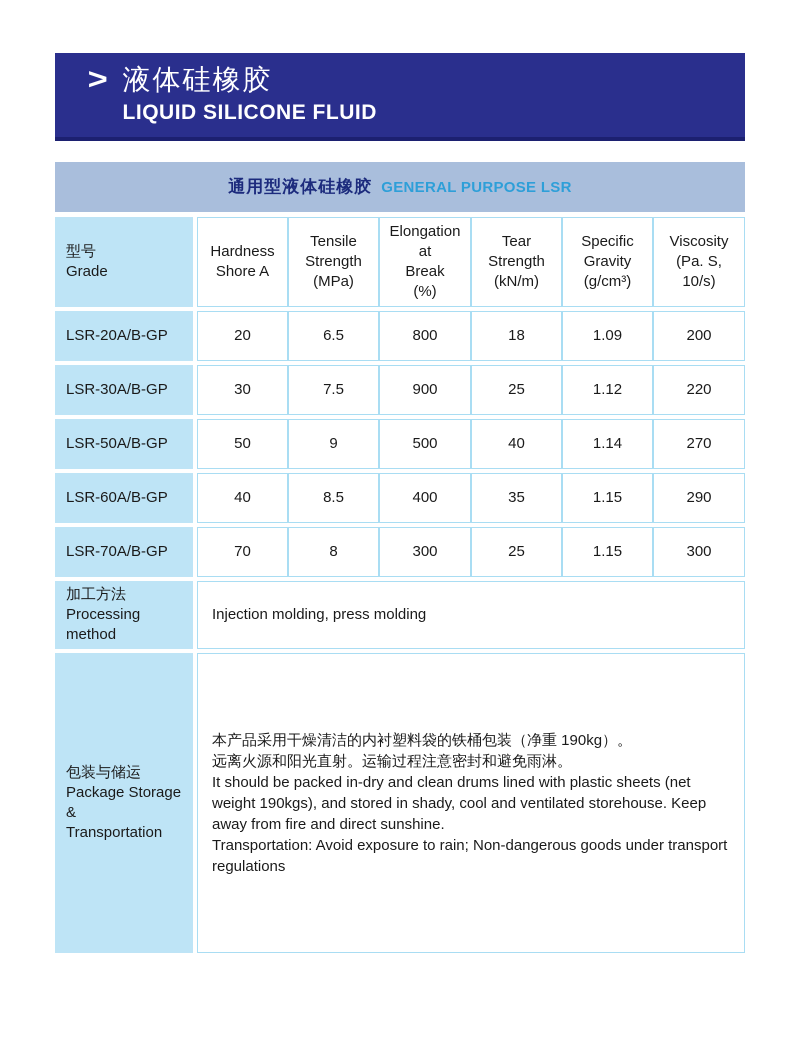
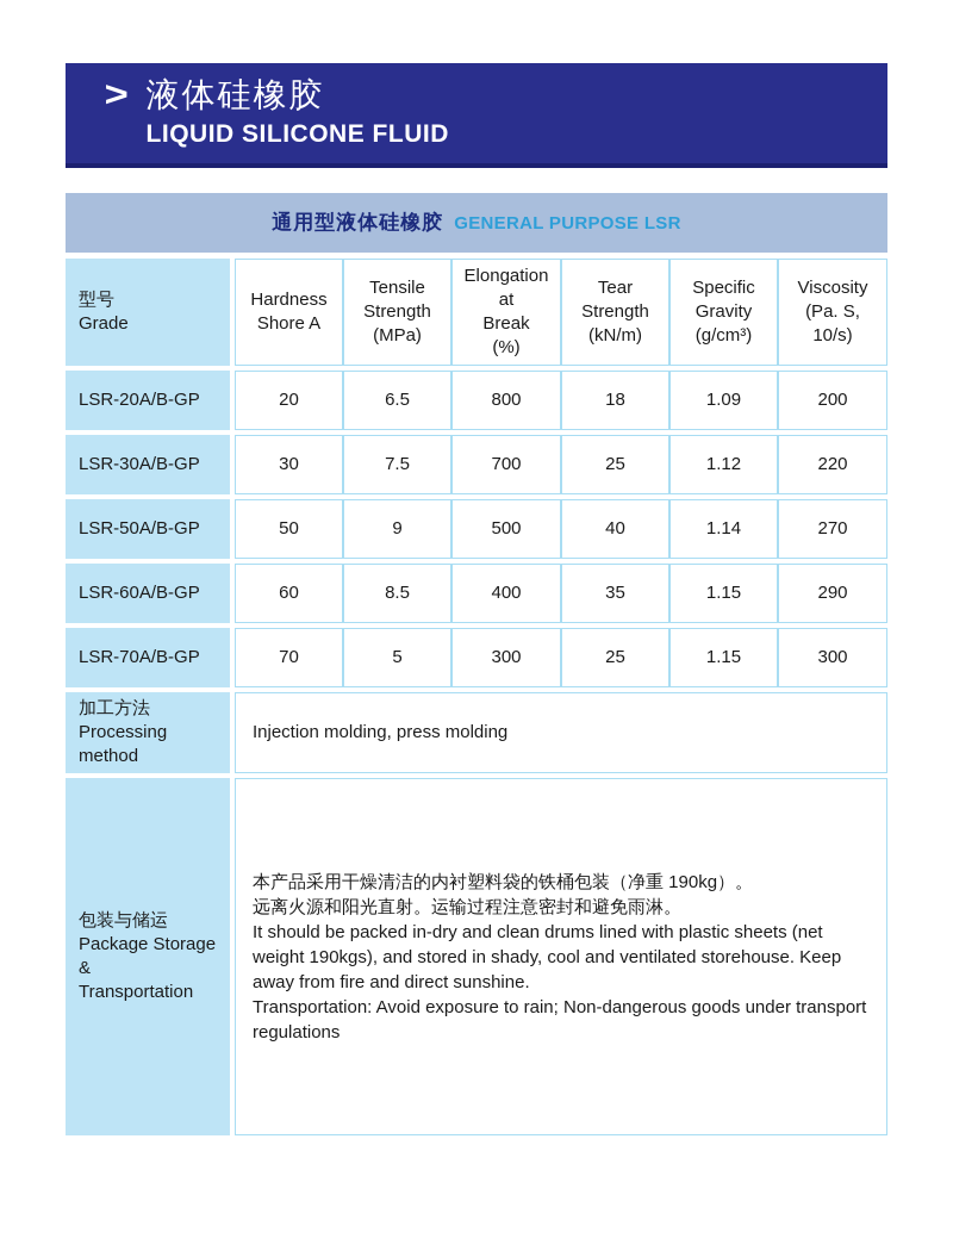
  >
  液体硅橡胶
  LIQUID SILICONE FLUID
  通用型液体硅橡胶
  GENERAL PURPOSE LSR
  型号 Grade	Hardness Shore A	Tensile Strength (MPa)	Elongation at Break (%)	Tear Strength (kN/m)	Specific Gravity (g/cm³)	Viscosity (Pa. S, 10/s)
  LSR-20A/B-GP	20	6.5	800	18	1.09	200
- LSR-30A/B-GP	30	7.5	900	25	1.12	220
+ LSR-30A/B-GP	30	7.5	700	25	1.12	220
  LSR-50A/B-GP	50	9	500	40	1.14	270
- LSR-60A/B-GP	40	8.5	400	35	1.15	290
+ LSR-60A/B-GP	60	8.5	400	35	1.15	290
- LSR-70A/B-GP	70	8	300	25	1.15	300
+ LSR-70A/B-GP	70	5	300	25	1.15	300
  加工方法 Processing method	Injection molding, press molding
  包装与储运 Package Storage & Transportation	本产品采用干燥清洁的内衬塑料袋的铁桶包装（净重 190kg）。 远离火源和阳光直射。运输过程注意密封和避免雨淋。 It should be packed in-dry and clean drums lined with plastic sheets (net weight 190kgs), and stored in shady, cool and ventilated storehouse. Keep away from fire and direct sunshine. Transportation: Avoid exposure to rain; Non-dangerous goods under transport regulations
